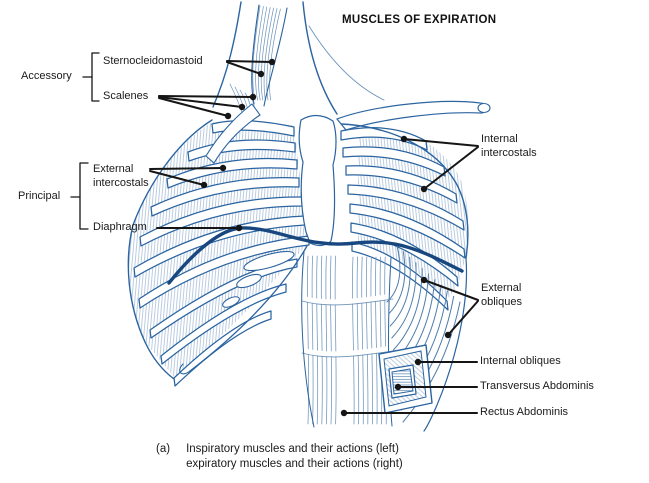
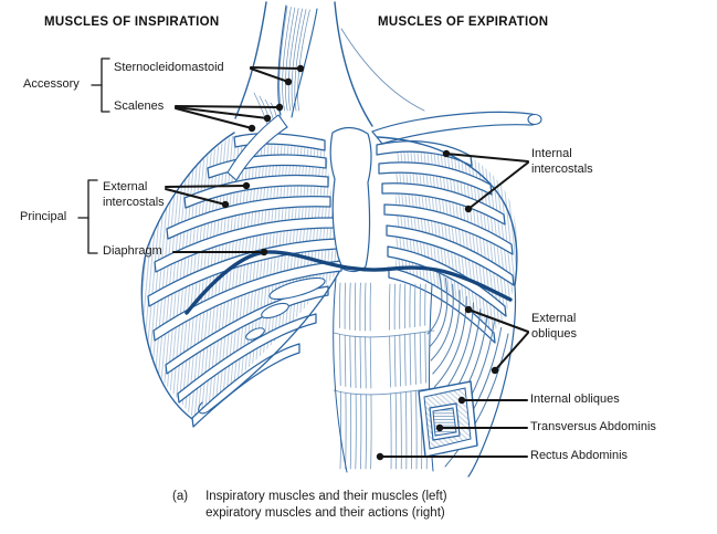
+ MUSCLES OF INSPIRATION
  MUSCLES OF EXPIRATION
  Accessory
  Sternocleidomastoid
  Scalenes
  External
  intercostals
  Principal
  Diaphragm
  Internal
  intercostals
  External
  obliques
  Internal obliques
  Transversus Abdominis
  Rectus Abdominis
  (a)
- Inspiratory muscles and their actions (left)
+ Inspiratory muscles and their muscles (left)
  expiratory muscles and their actions (right)
